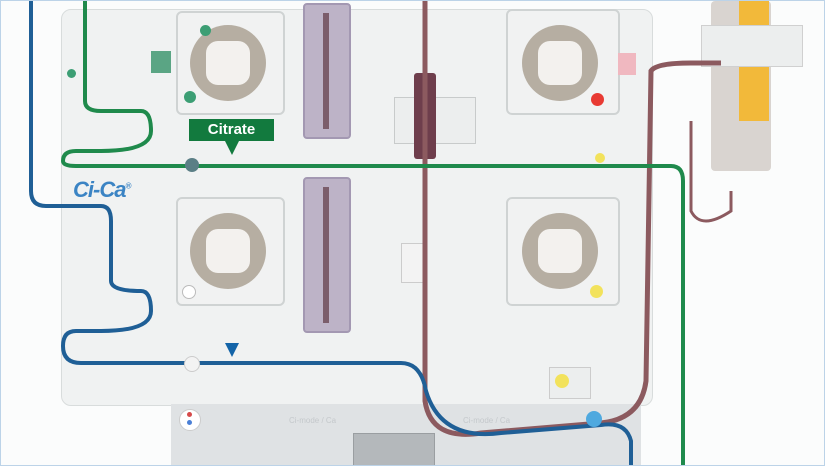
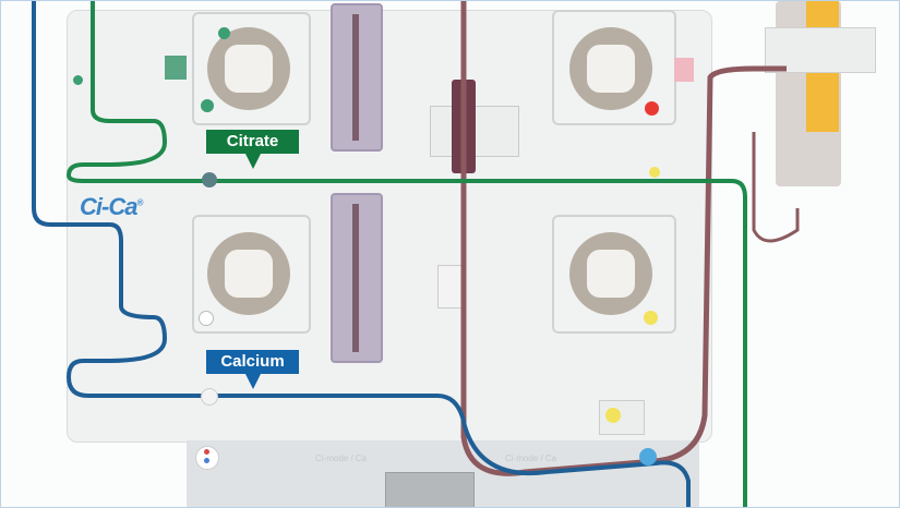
  Citrate
+ Calcium
  Ci-Ca®
